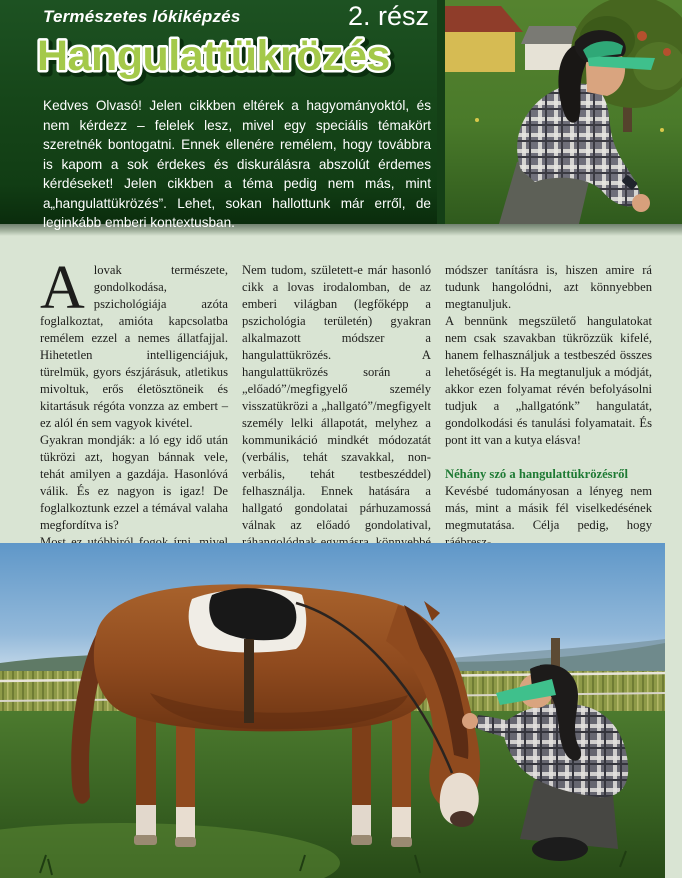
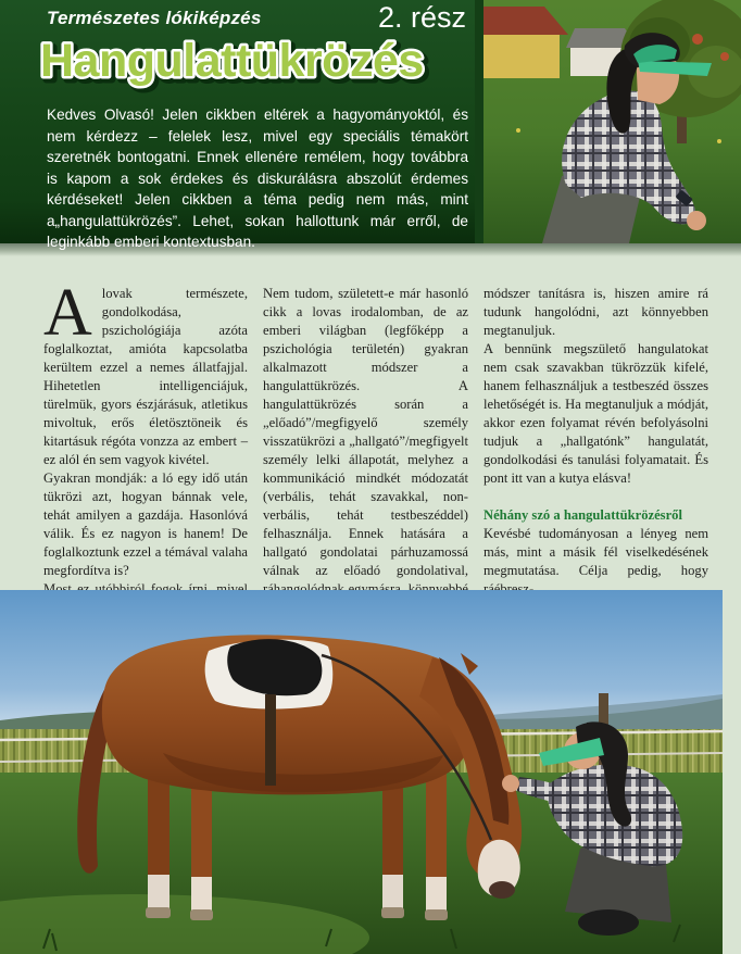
  Természetes lókiképzés
  2. rész
  Hangulattükrözés
  Kedves Olvasó! Jelen cikkben eltérek a hagyományoktól, és nem kérdezz – felelek lesz, mivel egy speciális témakört szeretnék bontogatni. Ennek ellenére remélem, hogy továbbra is kapom a sok érdekes és diskurálásra abszolút érdemes kérdéseket! Jelen cikkben a téma pedig nem más, mint a„hangulattükrözés”. Lehet, sokan hallottunk már erről, de leginkább emberi kontextusban.
  A
- lovak természete, gondolkodása, pszichológiája azóta foglalkoztat, amióta kapcsolatba remélem ezzel a nemes állatfajjal. Hihetetlen intelligenciájuk, türelmük, gyors észjárásuk, atletikus mivoltuk, erős életösztöneik és kitartásuk régóta vonzza az embert – ez alól én sem vagyok kivétel.
+ lovak természete, gondolkodása, pszichológiája azóta foglalkoztat, amióta kapcsolatba kerültem ezzel a nemes állatfajjal. Hihetetlen intelligenciájuk, türelmük, gyors észjárásuk, atletikus mivoltuk, erős életösztöneik és kitartásuk régóta vonzza az embert – ez alól én sem vagyok kivétel.
- Gyakran mondják: a ló egy idő után tükrözi azt, hogyan bánnak vele, tehát amilyen a gazdája. Hasonlóvá válik. És ez nagyon is igaz! De foglalkoztunk ezzel a témával valaha megfordítva is?
+ Gyakran mondják: a ló egy idő után tükrözi azt, hogyan bánnak vele, tehát amilyen a gazdája. Hasonlóvá válik. És ez nagyon is hanem! De foglalkoztunk ezzel a témával valaha megfordítva is?
  Nem tudom, született-e már hasonló cikk a lovas irodalomban, de az emberi világban (legfőképp a pszichológia területén) gyakran alkalmazott módszer a hangulattükrözés. A hangulattükrözés során a „előadó”/megfigyelő személy visszatükrözi a „hallgató”/megfigyelt személy lelki állapotát, melyhez a kommunikáció mindkét módozatát (verbális, tehát szavakkal, non-verbális, tehát testbeszéddel) felhasználja. Ennek hatására a hallgató gondolatai párhuzamossá válnak az előadó gondolatival, ráhangolódnak egymásra, könnyebbé
  módszer tanításra is, hiszen amire rá tudunk hangolódni, azt könnyebben megtanuljuk.
  A bennünk megszülető hangulatokat nem csak szavakban tükrözzük kifelé, hanem felhasználjuk a testbeszéd összes lehetőségét is. Ha megtanuljuk a módját, akkor ezen folyamat révén befolyásolni tudjuk a „hallgatónk” hangulatát, gondolkodási és tanulási folyamatait. És pont itt van a kutya elásva!
  Néhány szó a hangulattükrözésről
  Kevésbé tudományosan a lényeg nem más, mint a másik fél viselkedésének megmutatása. Célja pedig, hogy ráébresz-
